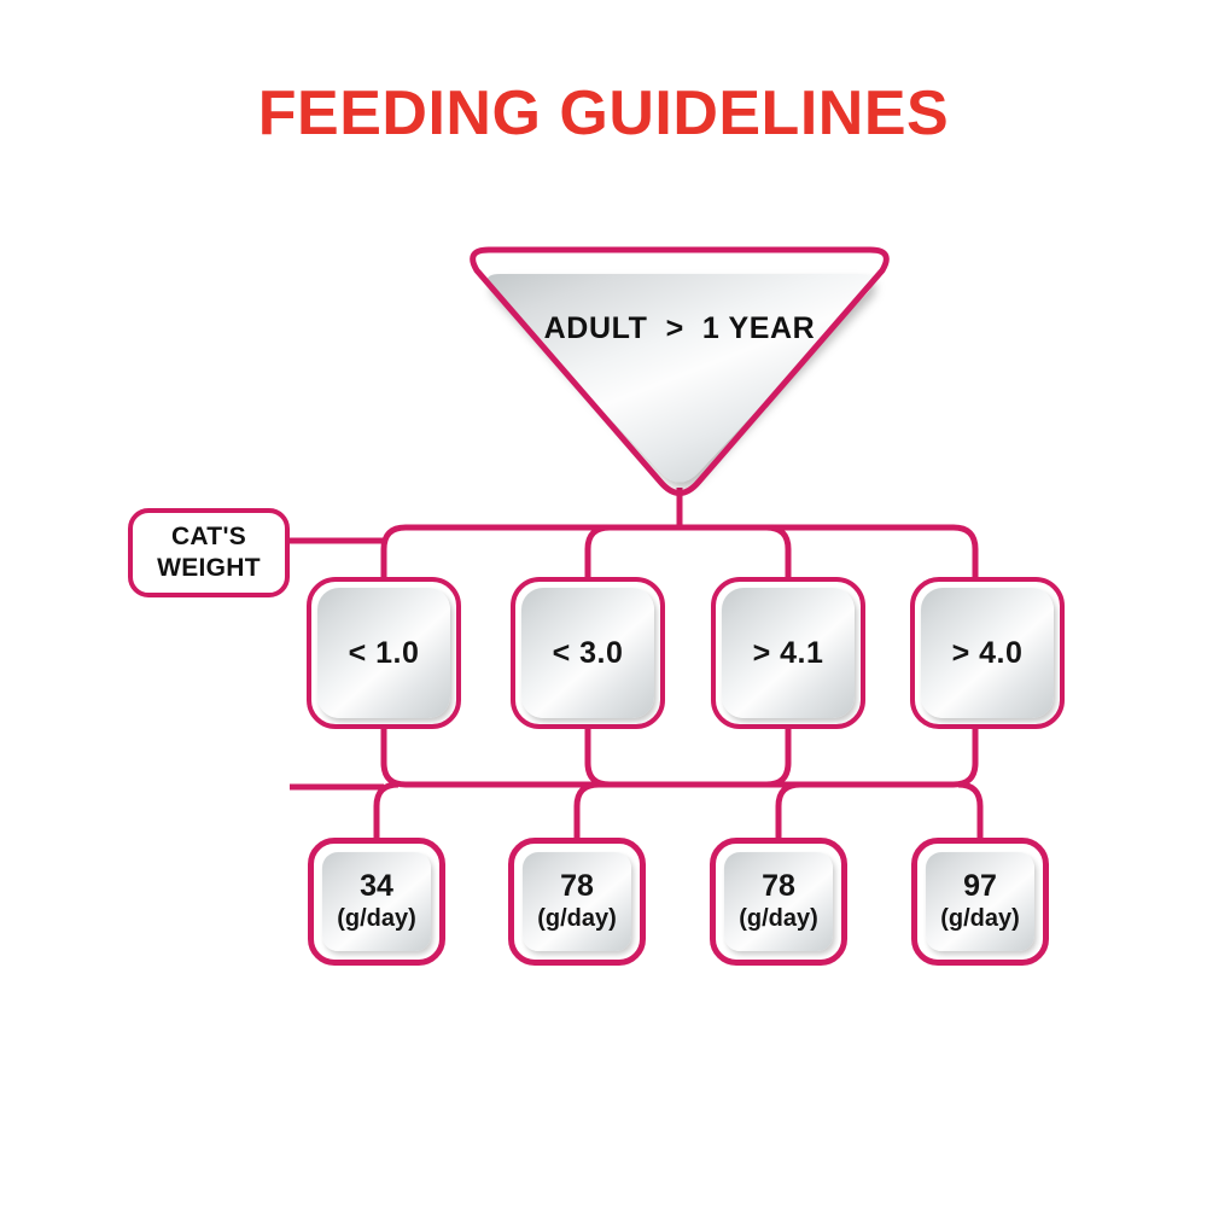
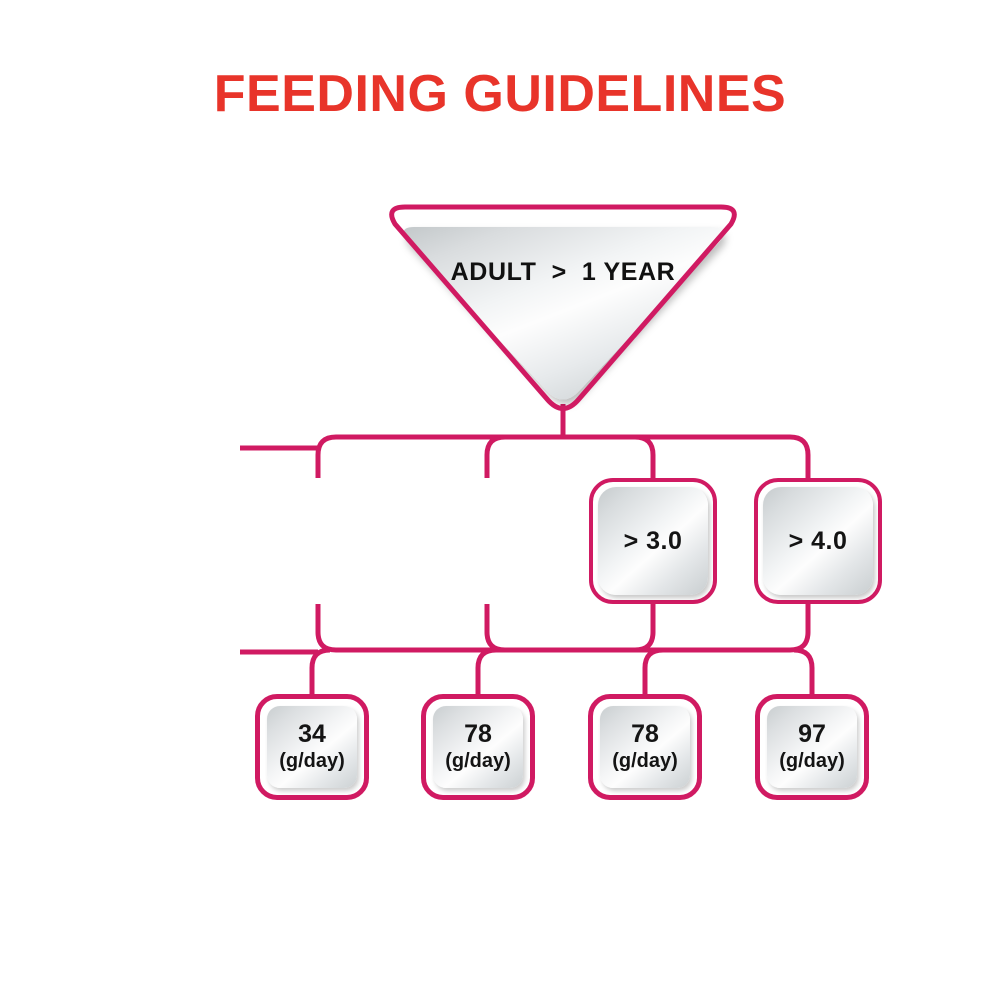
  FEEDING GUIDELINES
  ADULT > 1 YEAR
- CAT'S
- WEIGHT
- < 1.0
- < 3.0
- > 4.1
+ > 3.0
  > 4.0
  34
  (g/day)
  78
  (g/day)
  78
  (g/day)
  97
  (g/day)
